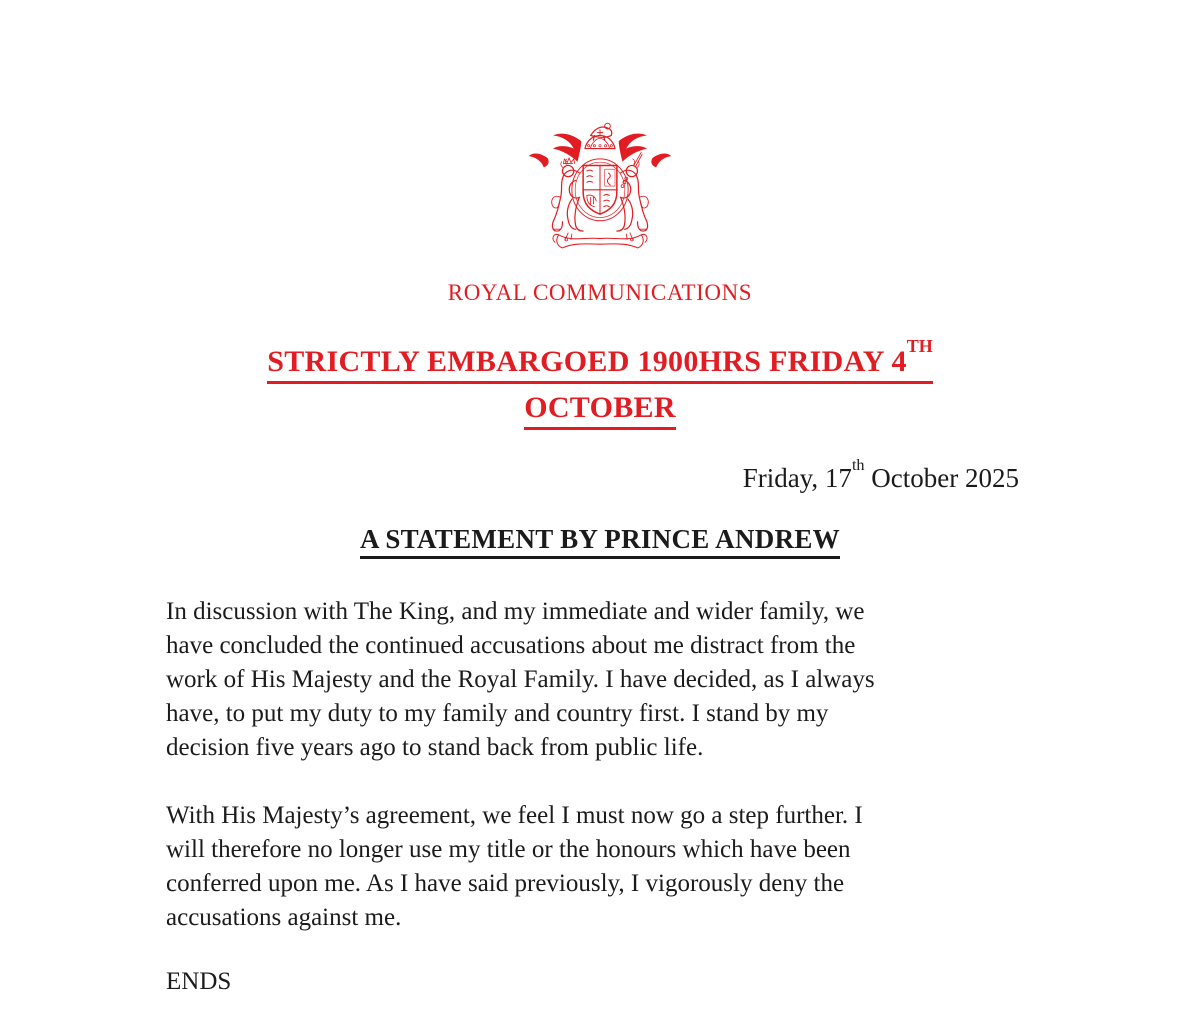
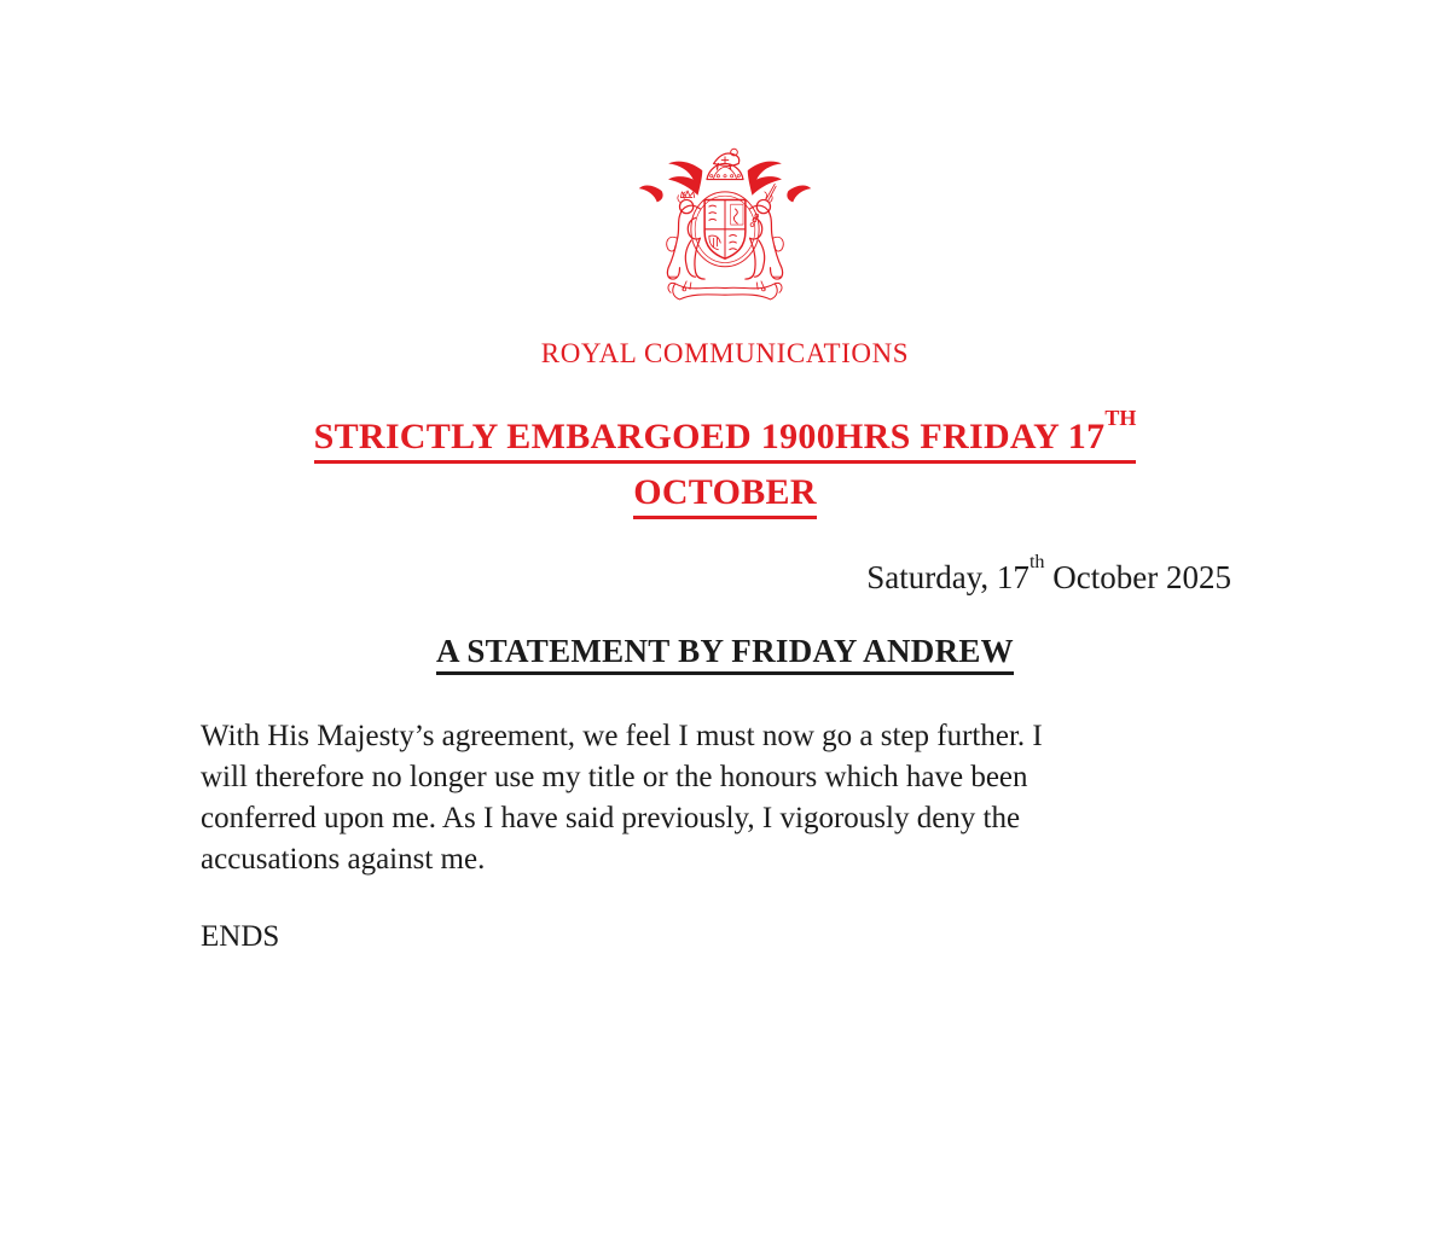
  ROYAL COMMUNICATIONS
- STRICTLY EMBARGOED 1900HRS FRIDAY 4TH
+ STRICTLY EMBARGOED 1900HRS FRIDAY 17TH
  OCTOBER
- Friday, 17th October 2025
+ Saturday, 17th October 2025
- A STATEMENT BY PRINCE ANDREW
+ A STATEMENT BY FRIDAY ANDREW
- In discussion with The King, and my immediate and wider family, we
- have concluded the continued accusations about me distract from the
- work of His Majesty and the Royal Family. I have decided, as I always
- have, to put my duty to my family and country first. I stand by my
- decision five years ago to stand back from public life.
  With His Majesty’s agreement, we feel I must now go a step further. I
  will therefore no longer use my title or the honours which have been
  conferred upon me. As I have said previously, I vigorously deny the
  accusations against me.
  ENDS
